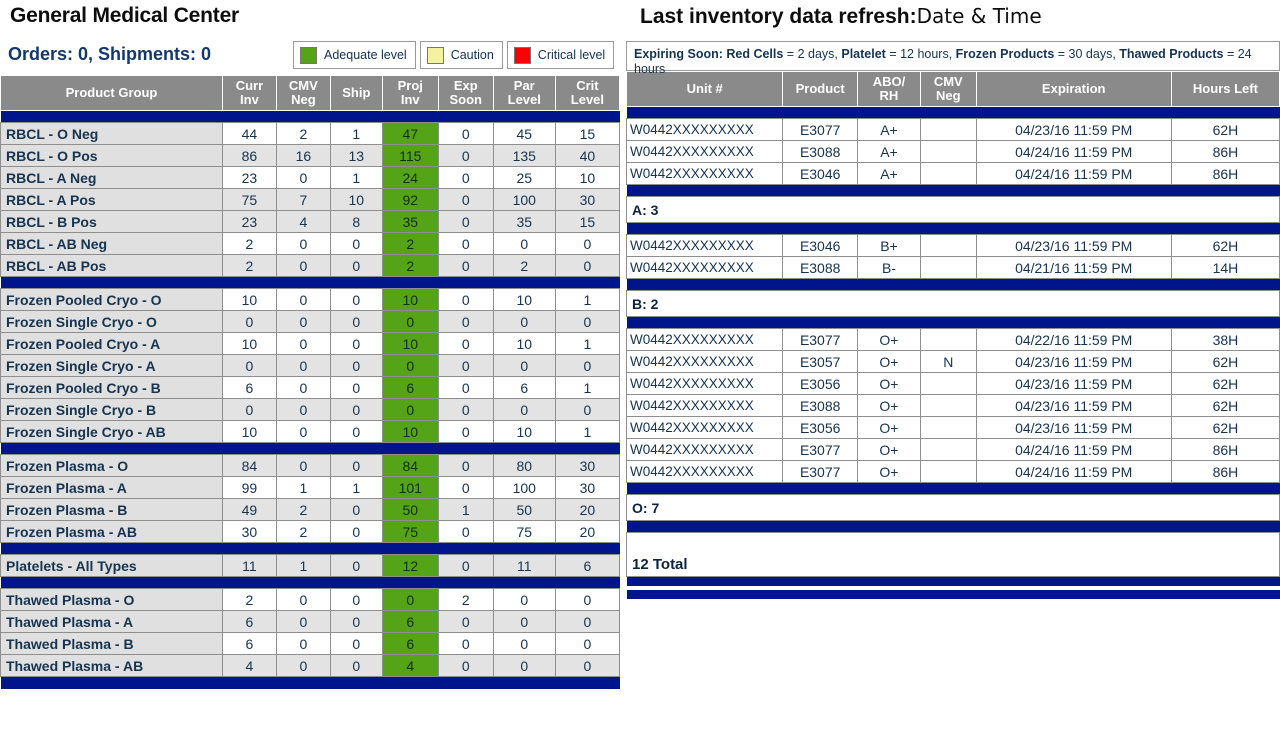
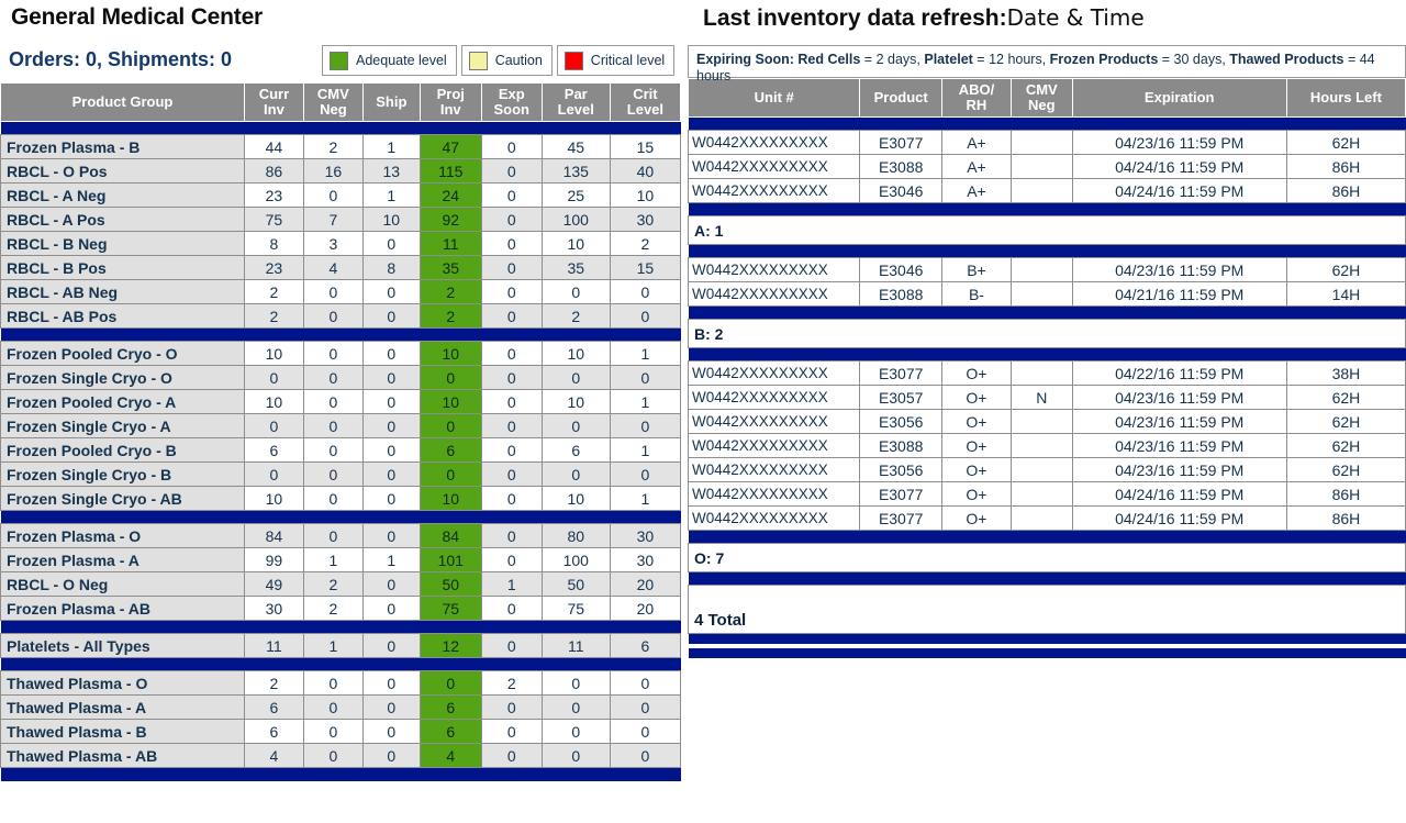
  General Medical Center
  Orders: 0, Shipments: 0
  Adequate level
  Caution
  Critical level
  Product Group	CurrInv	CMVNeg	Ship	ProjInv	ExpSoon	ParLevel	CritLevel
- RBCL - O Neg	44	2	1	47	0	45	15
+ Frozen Plasma - B	44	2	1	47	0	45	15
  RBCL - O Pos	86	16	13	115	0	135	40
  RBCL - A Neg	23	0	1	24	0	25	10
  RBCL - A Pos	75	7	10	92	0	100	30
+ RBCL - B Neg	8	3	0	11	0	10	2
  RBCL - B Pos	23	4	8	35	0	35	15
  RBCL - AB Neg	2	0	0	2	0	0	0
  RBCL - AB Pos	2	0	0	2	0	2	0
  Frozen Pooled Cryo - O	10	0	0	10	0	10	1
  Frozen Single Cryo - O	0	0	0	0	0	0	0
  Frozen Pooled Cryo - A	10	0	0	10	0	10	1
  Frozen Single Cryo - A	0	0	0	0	0	0	0
  Frozen Pooled Cryo - B	6	0	0	6	0	6	1
  Frozen Single Cryo - B	0	0	0	0	0	0	0
  Frozen Single Cryo - AB	10	0	0	10	0	10	1
  Frozen Plasma - O	84	0	0	84	0	80	30
  Frozen Plasma - A	99	1	1	101	0	100	30
- Frozen Plasma - B	49	2	0	50	1	50	20
+ RBCL - O Neg	49	2	0	50	1	50	20
  Frozen Plasma - AB	30	2	0	75	0	75	20
  Platelets - All Types	11	1	0	12	0	11	6
  Thawed Plasma - O	2	0	0	0	2	0	0
  Thawed Plasma - A	6	0	0	6	0	0	0
  Thawed Plasma - B	6	0	0	6	0	0	0
  Thawed Plasma - AB	4	0	0	4	0	0	0
  Last inventory data refresh:Date & Time
- Expiring Soon: Red Cells = 2 days, Platelet = 12 hours, Frozen Products = 30 days, Thawed Products = 24 hours
+ Expiring Soon: Red Cells = 2 days, Platelet = 12 hours, Frozen Products = 30 days, Thawed Products = 44 hours
  Unit #	Product	ABO/RH	CMVNeg	Expiration	Hours Left
  W0442XXXXXXXXX	E3077	A+		04/23/16 11:59 PM	62H
  W0442XXXXXXXXX	E3088	A+		04/24/16 11:59 PM	86H
  W0442XXXXXXXXX	E3046	A+		04/24/16 11:59 PM	86H
- A: 3
+ A: 1
  W0442XXXXXXXXX	E3046	B+		04/23/16 11:59 PM	62H
  W0442XXXXXXXXX	E3088	B-		04/21/16 11:59 PM	14H
  B: 2
  W0442XXXXXXXXX	E3077	O+		04/22/16 11:59 PM	38H
  W0442XXXXXXXXX	E3057	O+	N	04/23/16 11:59 PM	62H
  W0442XXXXXXXXX	E3056	O+		04/23/16 11:59 PM	62H
  W0442XXXXXXXXX	E3088	O+		04/23/16 11:59 PM	62H
  W0442XXXXXXXXX	E3056	O+		04/23/16 11:59 PM	62H
  W0442XXXXXXXXX	E3077	O+		04/24/16 11:59 PM	86H
  W0442XXXXXXXXX	E3077	O+		04/24/16 11:59 PM	86H
  O: 7
- 12 Total
+ 4 Total
